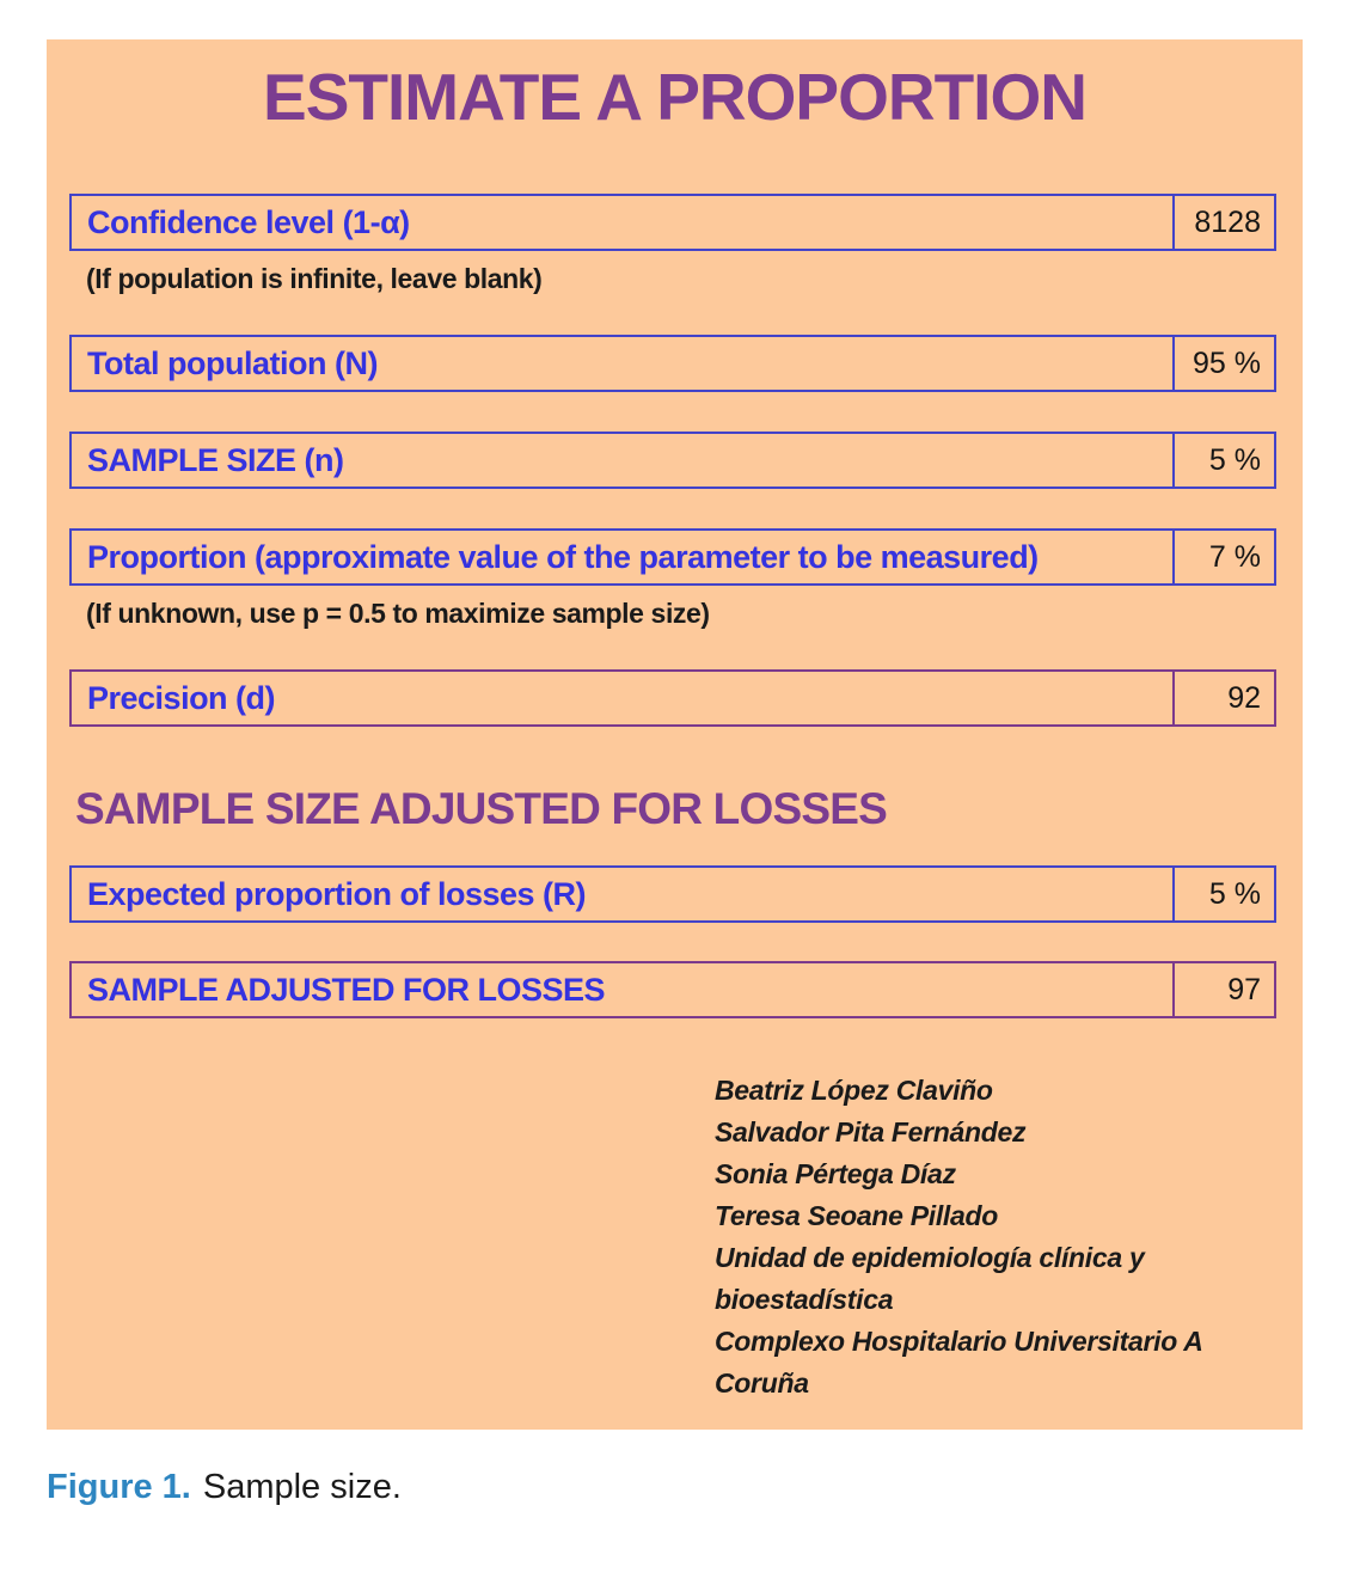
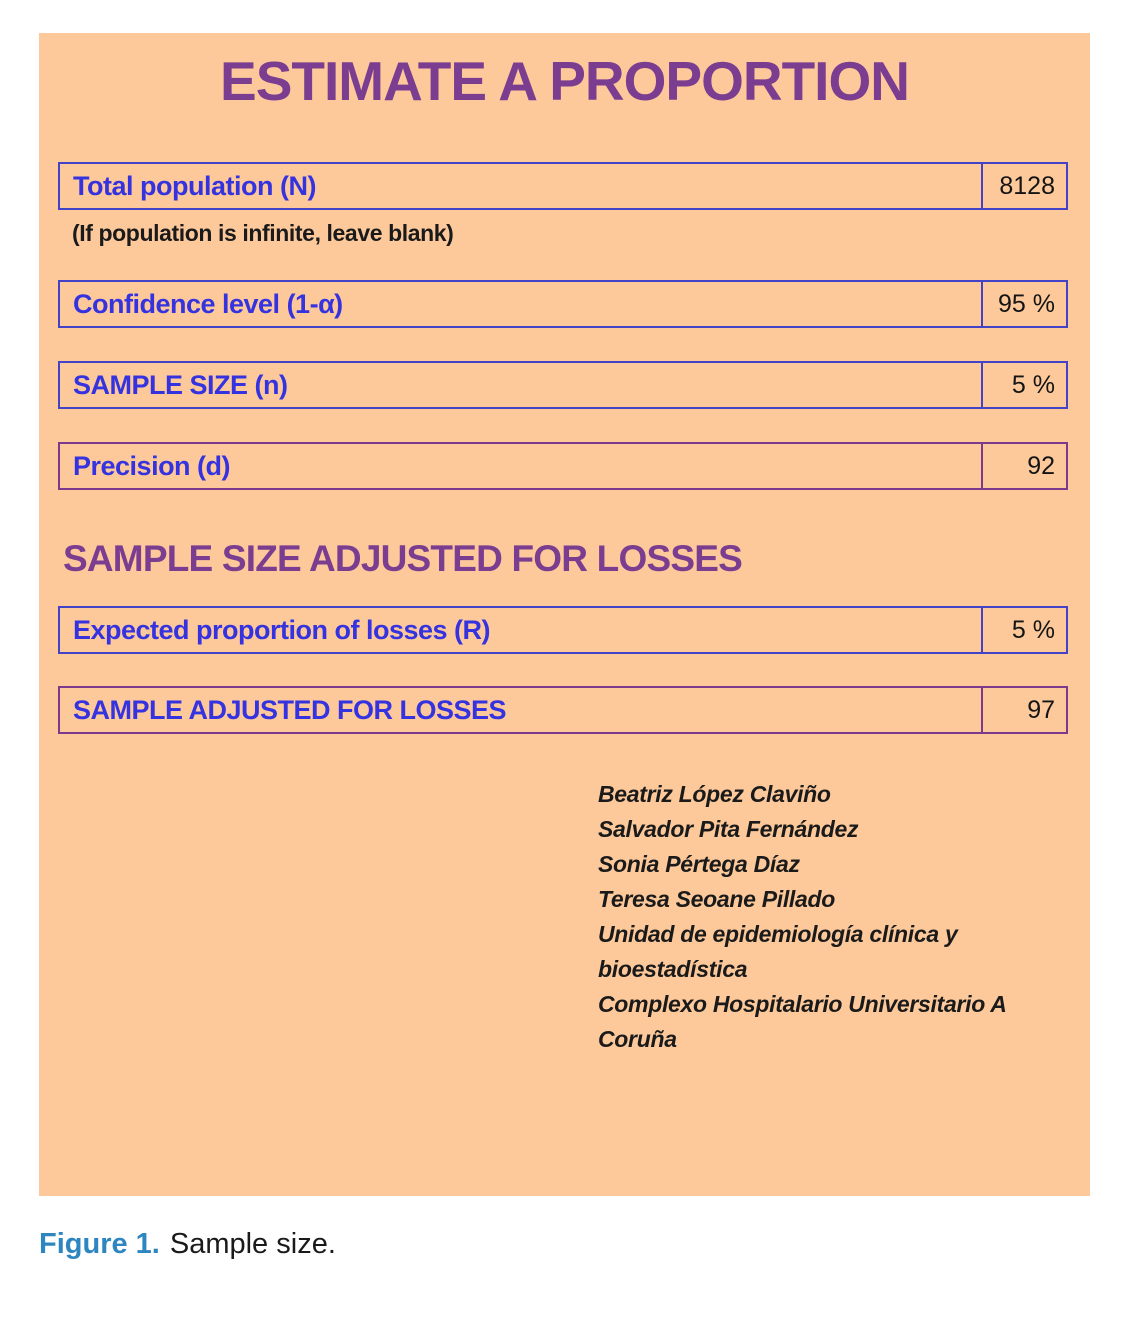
  ESTIMATE A PROPORTION
- Confidence level (1-α)
+ Total population (N)
  8128
  (If population is infinite, leave blank)
- Total population (N)
+ Confidence level (1-α)
  95 %
  SAMPLE SIZE (n)
  5 %
- Proportion (approximate value of the parameter to be measured)
- 7 %
- (If unknown, use p = 0.5 to maximize sample size)
  Precision (d)
  92
  SAMPLE SIZE ADJUSTED FOR LOSSES
  Expected proportion of losses (R)
  5 %
  SAMPLE ADJUSTED FOR LOSSES
  97
  Beatriz López Claviño
  Salvador Pita Fernández
  Sonia Pértega Díaz
  Teresa Seoane Pillado
  Unidad de epidemiología clínica y bioestadística
  Complexo Hospitalario Universitario A Coruña
  Figure 1. Sample size.
